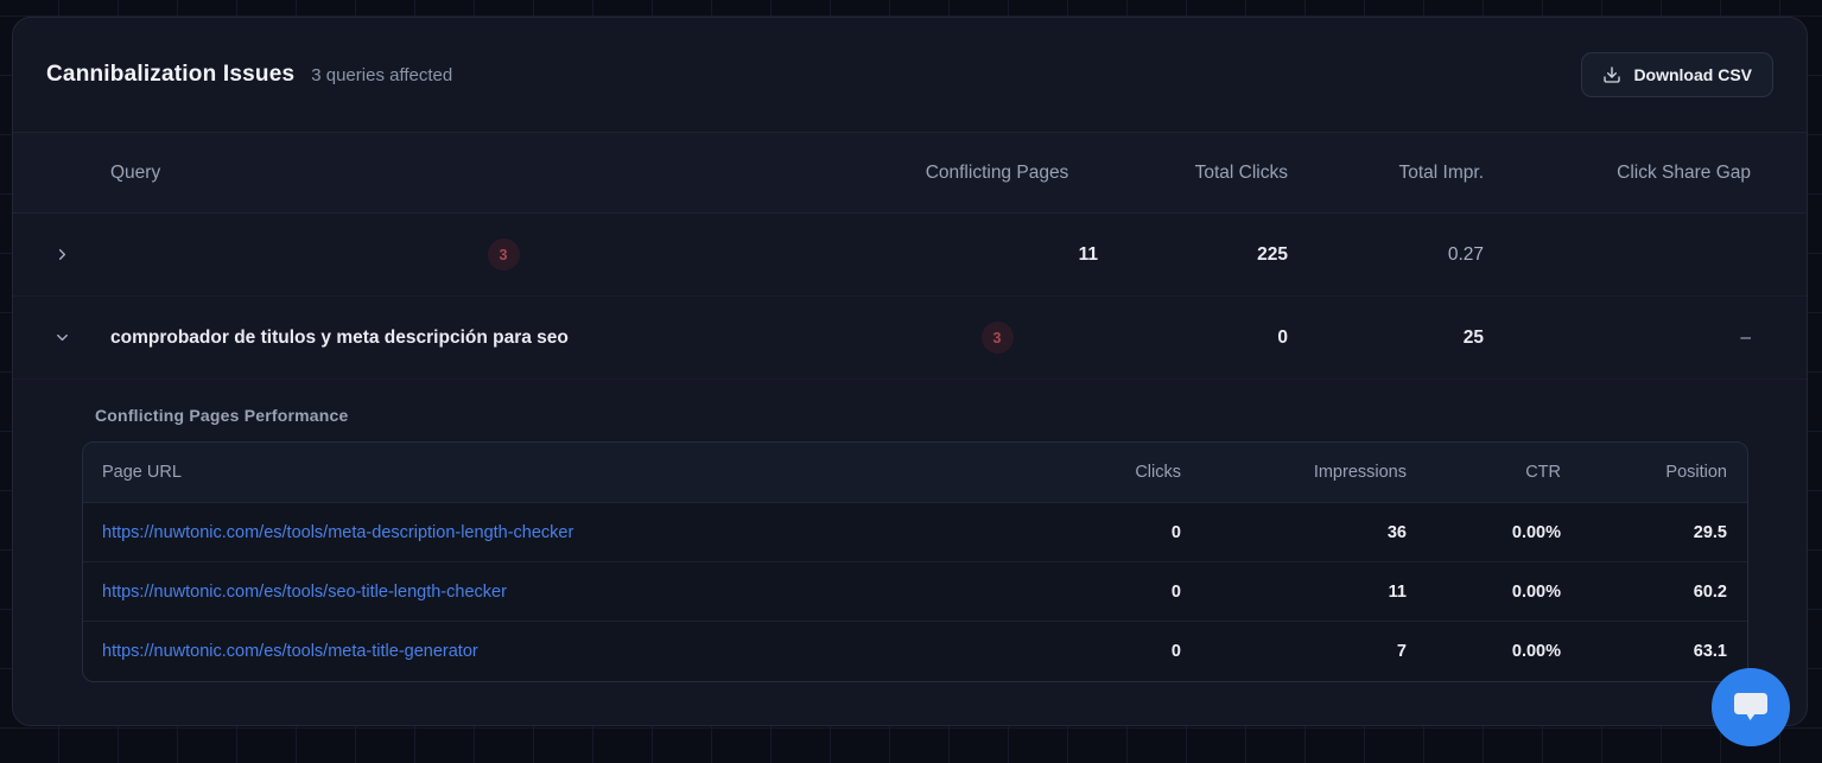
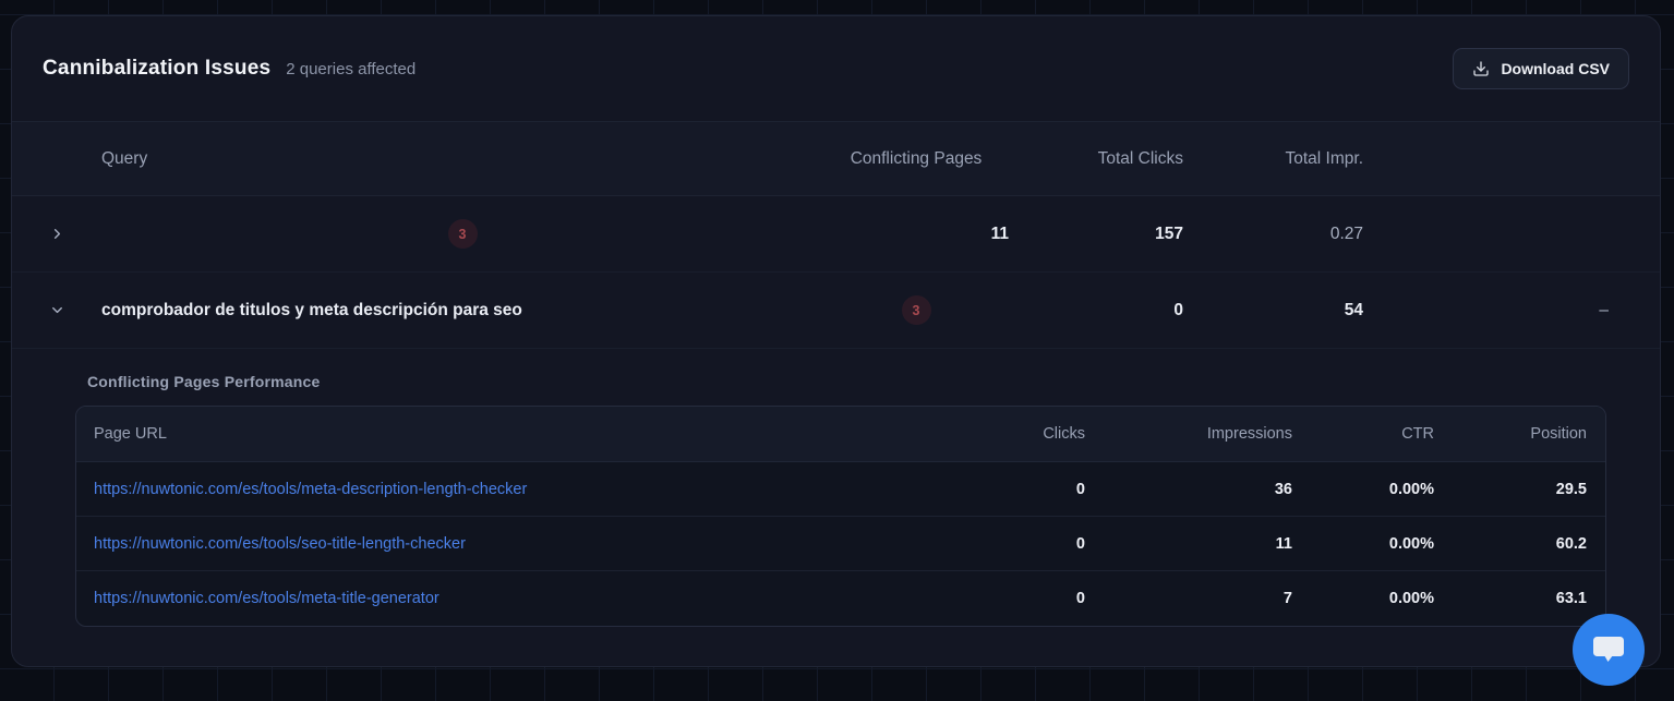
  Cannibalization Issues
- 3 queries affected
+ 2 queries affected
  Download CSV
  Query
  Conflicting Pages
  Total Clicks
  Total Impr.
- Click Share Gap
  3
  11
- 225
+ 157
  0.27
  comprobador de titulos y meta descripción para seo
  3
  0
- 25
+ 54
  –
  Conflicting Pages Performance
  Page URL
  Clicks
  Impressions
  CTR
  Position
  https://nuwtonic.com/es/tools/meta-description-length-checker
  0
  36
  0.00%
  29.5
  https://nuwtonic.com/es/tools/seo-title-length-checker
  0
  11
  0.00%
  60.2
  https://nuwtonic.com/es/tools/meta-title-generator
  0
  7
  0.00%
  63.1
